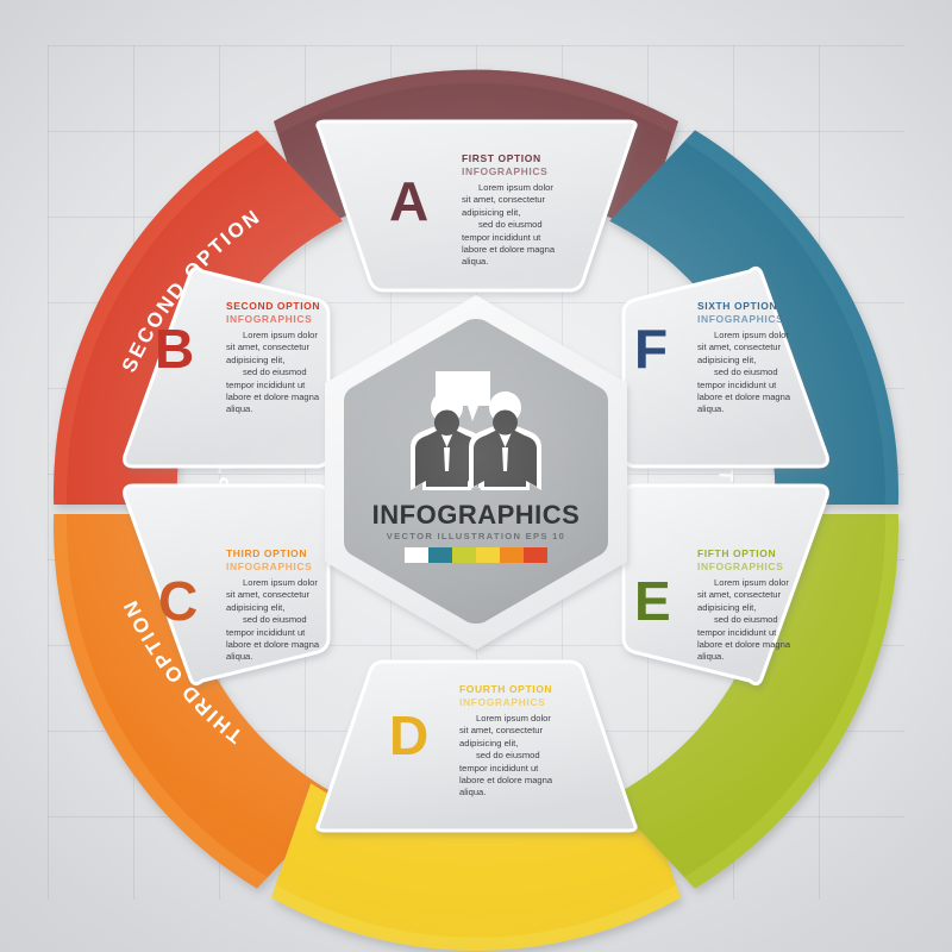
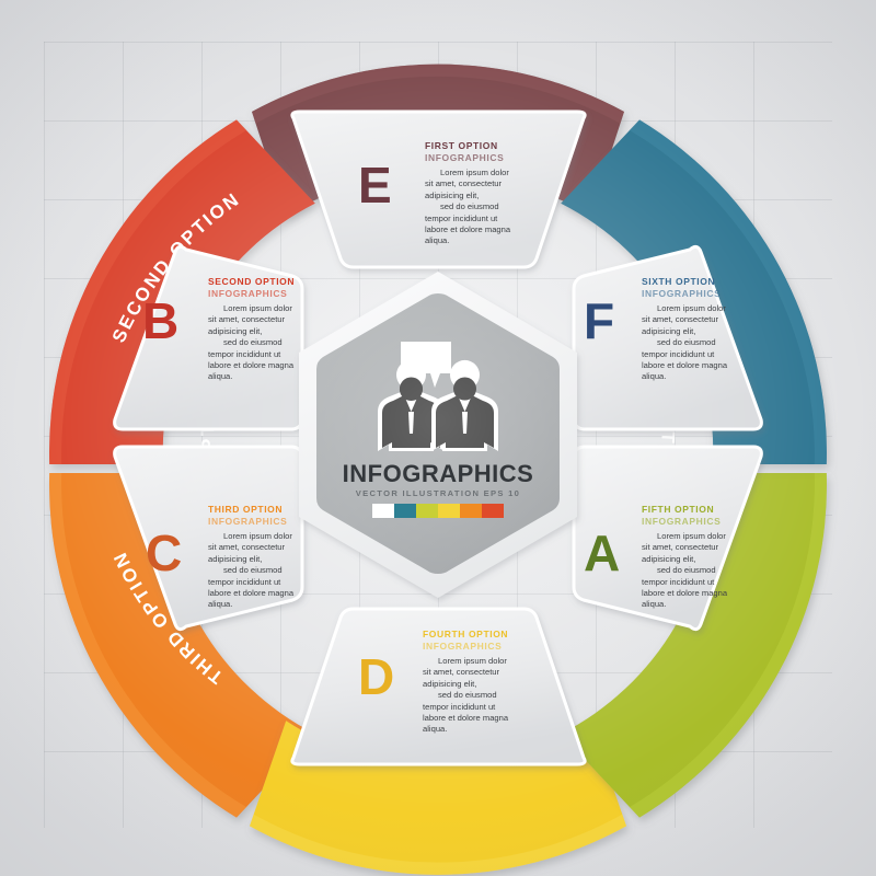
  INFOGRAPHICS
  VECTOR ILLUSTRATION EPS 10
- A
+ E
  FIRST OPTION
  INFOGRAPHICS
  Lorem ipsum dolor
  sit amet, consectetur
  adipisicing elit,
  sed do eiusmod
  tempor incididunt ut
  labore et dolore magna
  aliqua.
  B
  SECOND OPTION
  INFOGRAPHICS
  Lorem ipsum dolor
  sit amet, consectetur
  adipisicing elit,
  sed do eiusmod
  tempor incididunt ut
  labore et dolore magna
  aliqua.
  C
  THIRD OPTION
  INFOGRAPHICS
  Lorem ipsum dolor
  sit amet, consectetur
  adipisicing elit,
  sed do eiusmod
  tempor incididunt ut
  labore et dolore magna
  aliqua.
  D
  FOURTH OPTION
  INFOGRAPHICS
  Lorem ipsum dolor
  sit amet, consectetur
  adipisicing elit,
  sed do eiusmod
  tempor incididunt ut
  labore et dolore magna
  aliqua.
- E
+ A
  FIFTH OPTION
  INFOGRAPHICS
  Lorem ipsum dolor
  sit amet, consectetur
  adipisicing elit,
  sed do eiusmod
  tempor incididunt ut
  labore et dolore magna
  aliqua.
  F
  SIXTH OPTION
  INFOGRAPHICS
  Lorem ipsum dolor
  sit amet, consectetur
  adipisicing elit,
  sed do eiusmod
  tempor incididunt ut
  labore et dolore magna
  aliqua.
